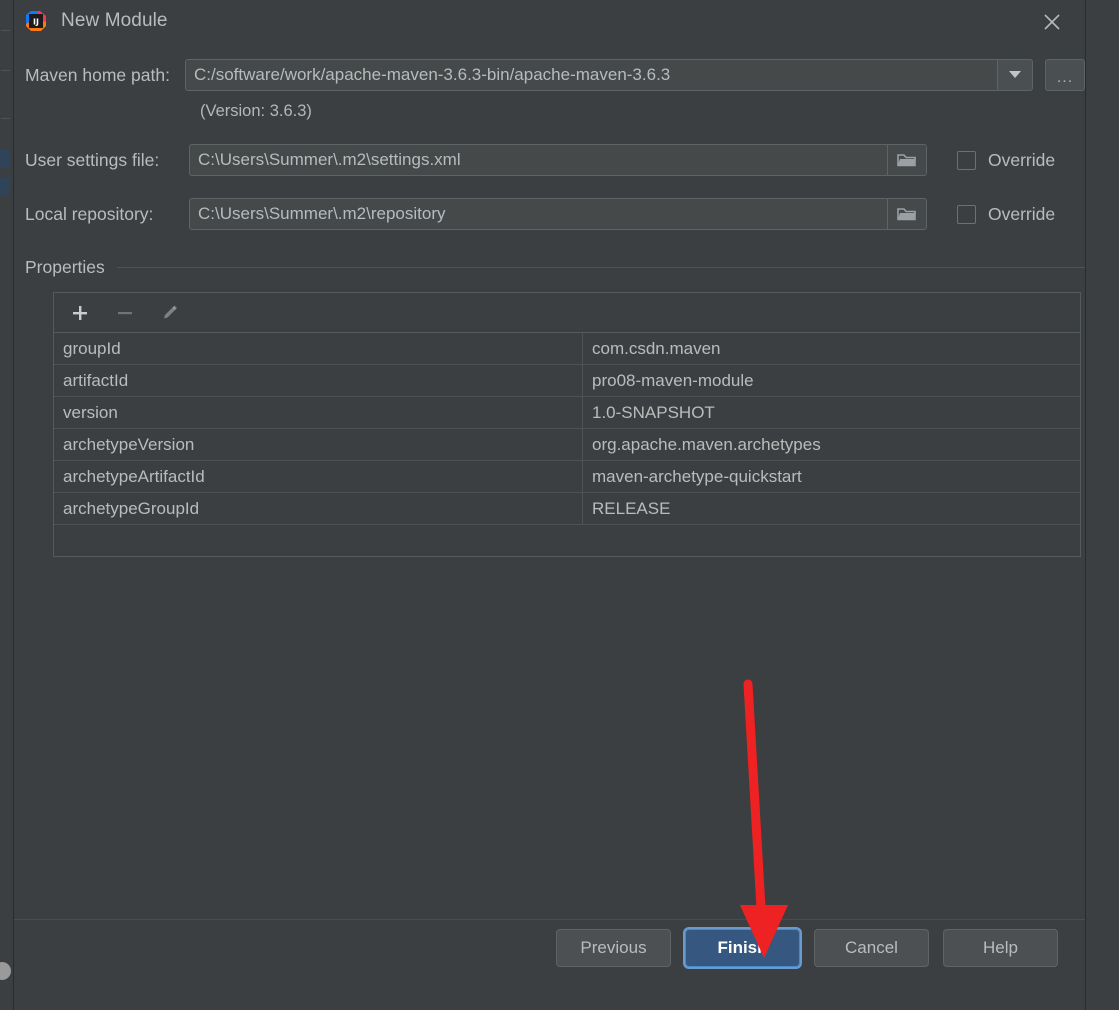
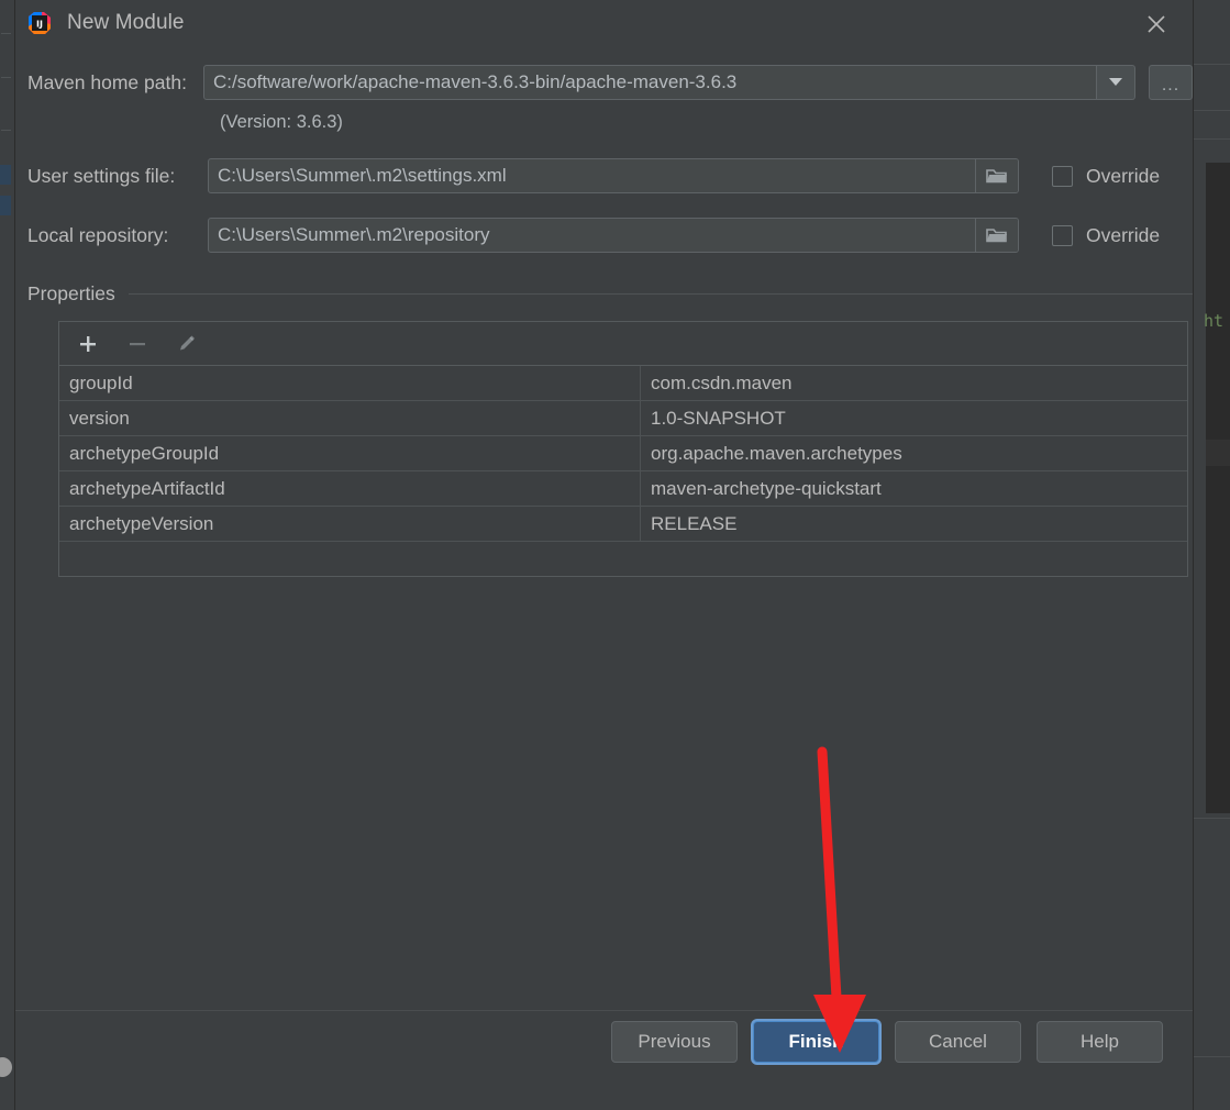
+ ht
  IJ
  New Module
  Maven home path:
  C:/software/work/apache-maven-3.6.3-bin/apache-maven-3.6.3
  ...
  (Version: 3.6.3)
  User settings file:
  C:\Users\Summer\.m2\settings.xml
  Override
  Local repository:
  C:\Users\Summer\.m2\repository
  Override
  Properties
  groupId	com.csdn.maven
- artifactId	pro08-maven-module
  version	1.0-SNAPSHOT
- archetypeVersion	org.apache.maven.archetypes
+ archetypeGroupId	org.apache.maven.archetypes
  archetypeArtifactId	maven-archetype-quickstart
- archetypeGroupId	RELEASE
+ archetypeVersion	RELEASE
  Previous
  Finis
  Cancel
  Help
